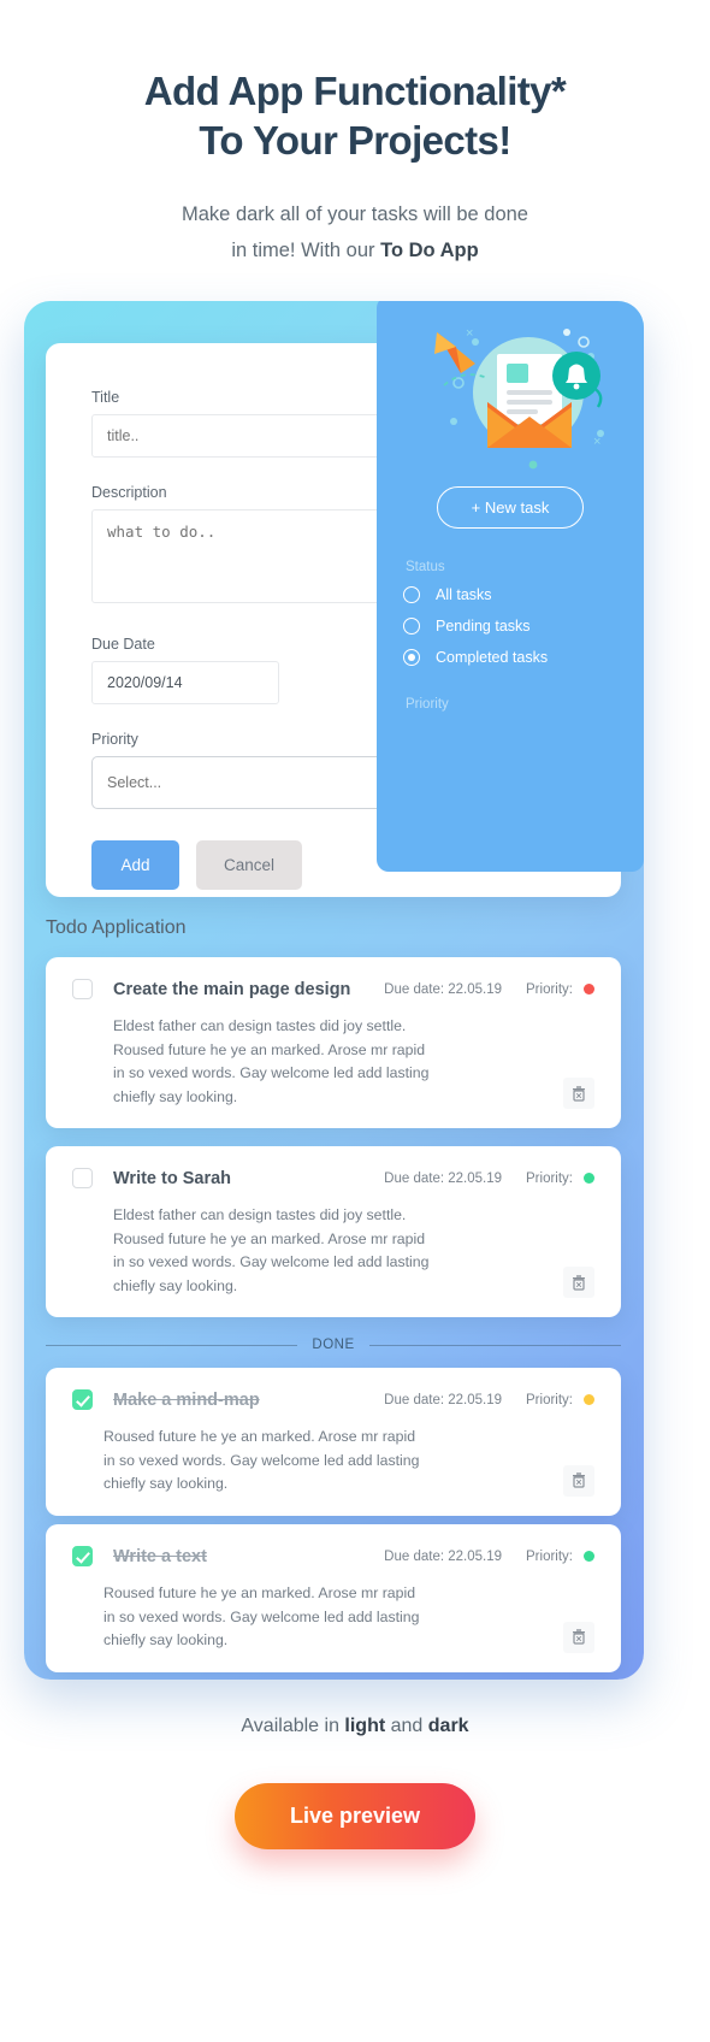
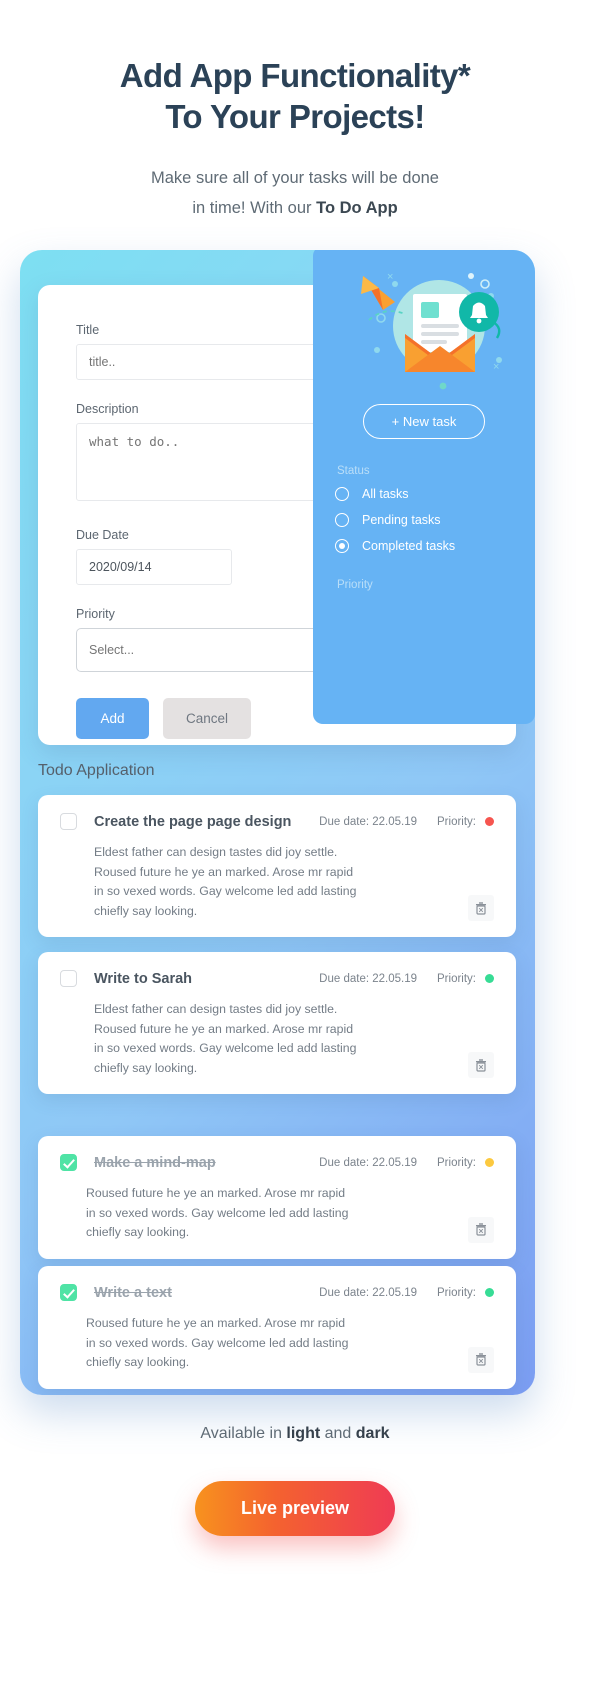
  Add App Functionality*
  To Your Projects!
- Make dark all of your tasks will be done
+ Make sure all of your tasks will be done
  in time! With our To Do App
  Title
  title..
  Description
  what to do..
  Due Date
  2020/09/14
  Priority
  Select...
  Add
  Cancel
  ×
  ×
  + New task
  Status
  All tasks
  Pending tasks
  Completed tasks
  Priority
  Todo Application
- Create the main page design
+ Create the page page design
  Due date: 22.05.19
  Priority:
  Eldest father can design tastes did joy settle.
  Roused future he ye an marked. Arose mr rapid
  in so vexed words. Gay welcome led add lasting
  chiefly say looking.
  Write to Sarah
  Due date: 22.05.19
  Priority:
  Eldest father can design tastes did joy settle.
  Roused future he ye an marked. Arose mr rapid
  in so vexed words. Gay welcome led add lasting
  chiefly say looking.
- DONE
  Make a mind-map
  Due date: 22.05.19
  Priority:
  Roused future he ye an marked. Arose mr rapid
  in so vexed words. Gay welcome led add lasting
  chiefly say looking.
  Write a text
  Due date: 22.05.19
  Priority:
  Roused future he ye an marked. Arose mr rapid
  in so vexed words. Gay welcome led add lasting
  chiefly say looking.
  Available in light and dark
  Live preview
